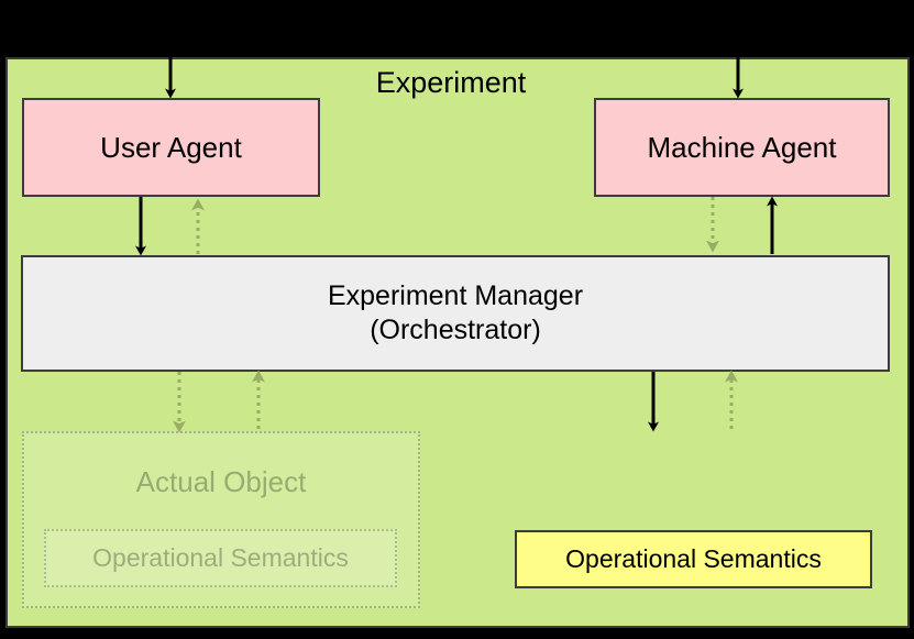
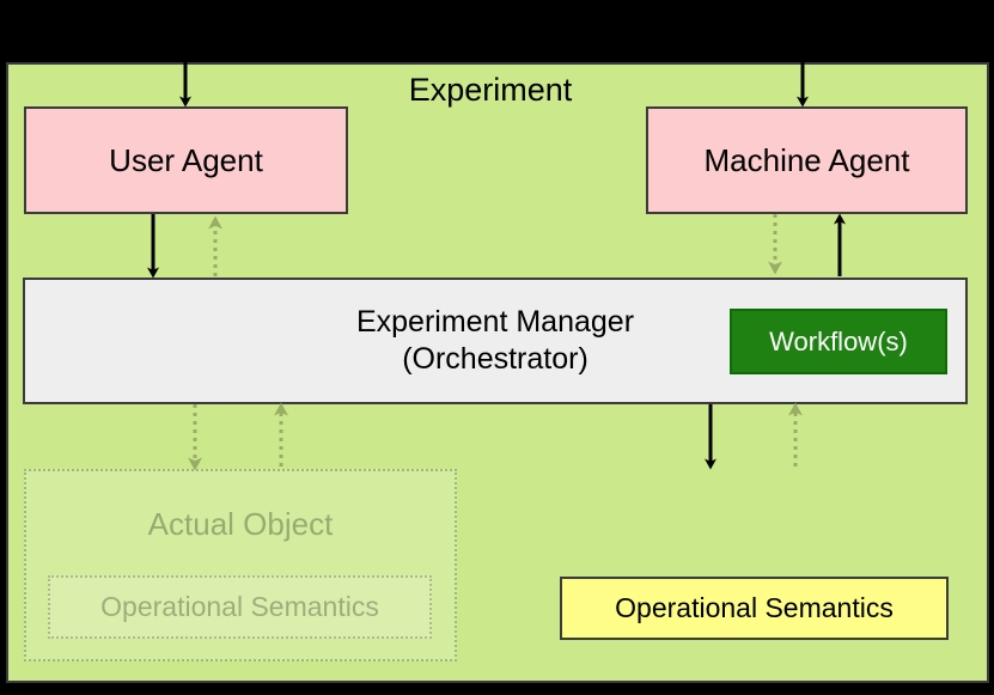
  Experiment
  User Agent
  Machine Agent
  Experiment Manager
  (Orchestrator)
+ Workflow(s)
  Actual Object
  Operational Semantics
  Operational Semantics
